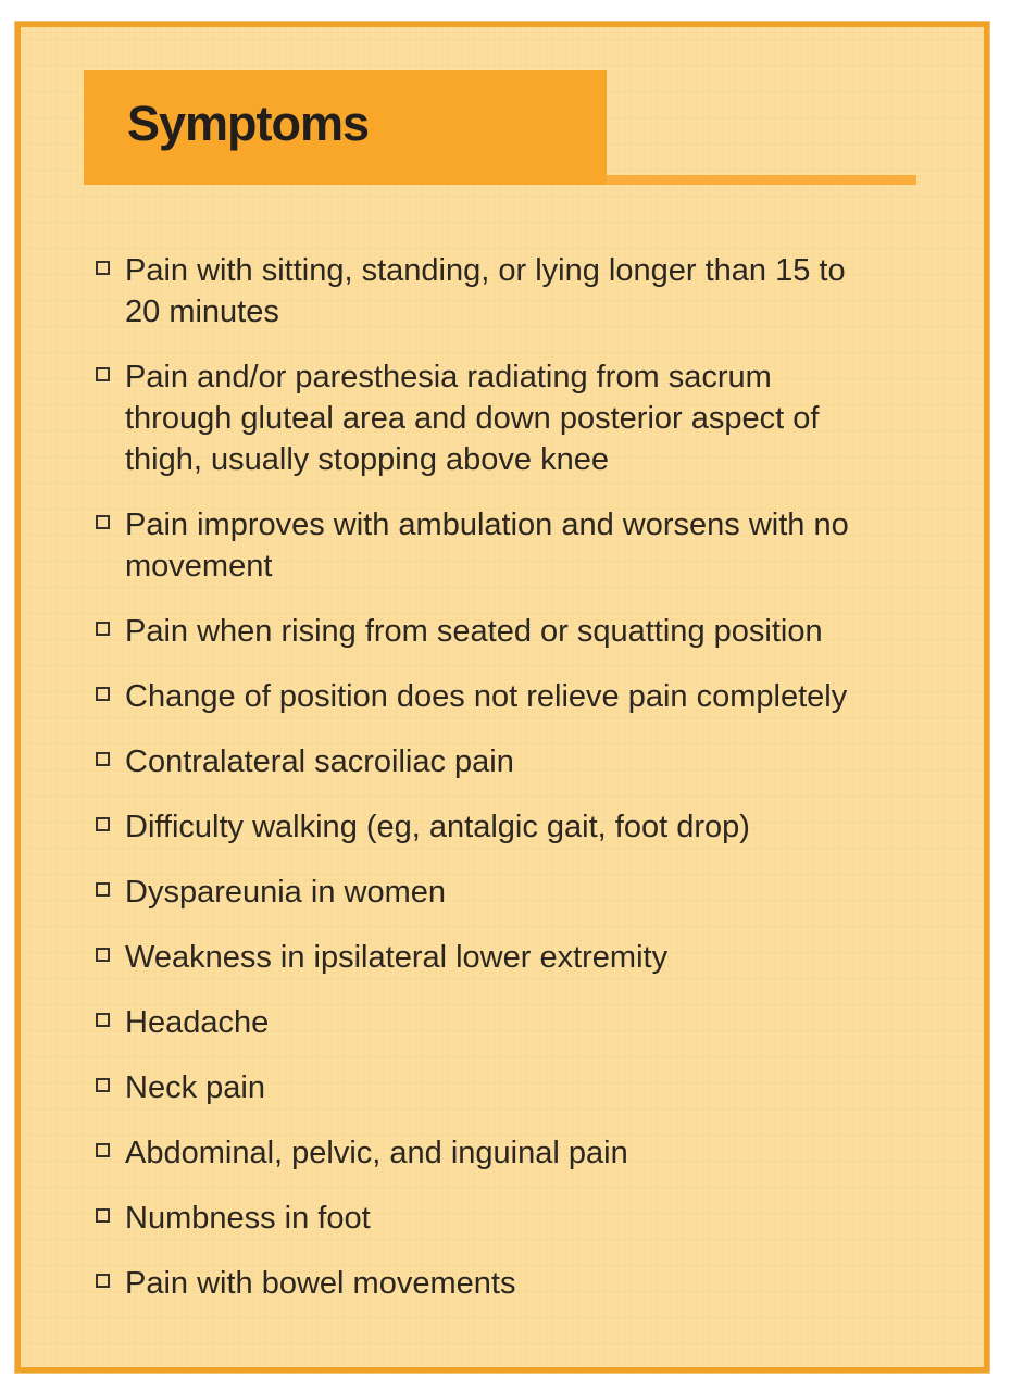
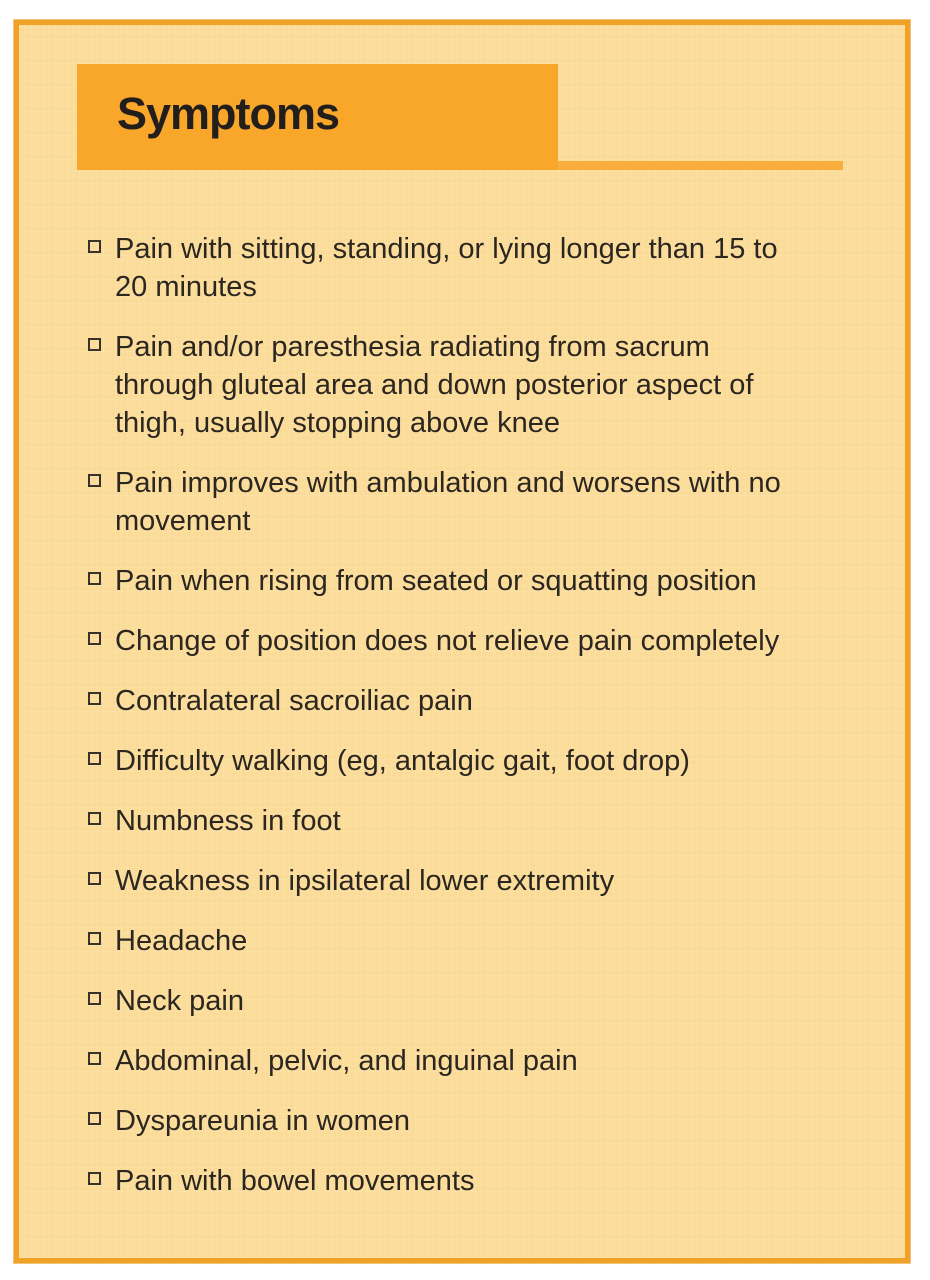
  Symptoms
  Pain with sitting, standing, or lying longer than 15 to
  20 minutes
  Pain and/or paresthesia radiating from sacrum
  through gluteal area and down posterior aspect of
  thigh, usually stopping above knee
  Pain improves with ambulation and worsens with no
  movement
  Pain when rising from seated or squatting position
  Change of position does not relieve pain completely
  Contralateral sacroiliac pain
  Difficulty walking (eg, antalgic gait, foot drop)
- Dyspareunia in women
+ Numbness in foot
  Weakness in ipsilateral lower extremity
  Headache
  Neck pain
  Abdominal, pelvic, and inguinal pain
- Numbness in foot
+ Dyspareunia in women
  Pain with bowel movements
